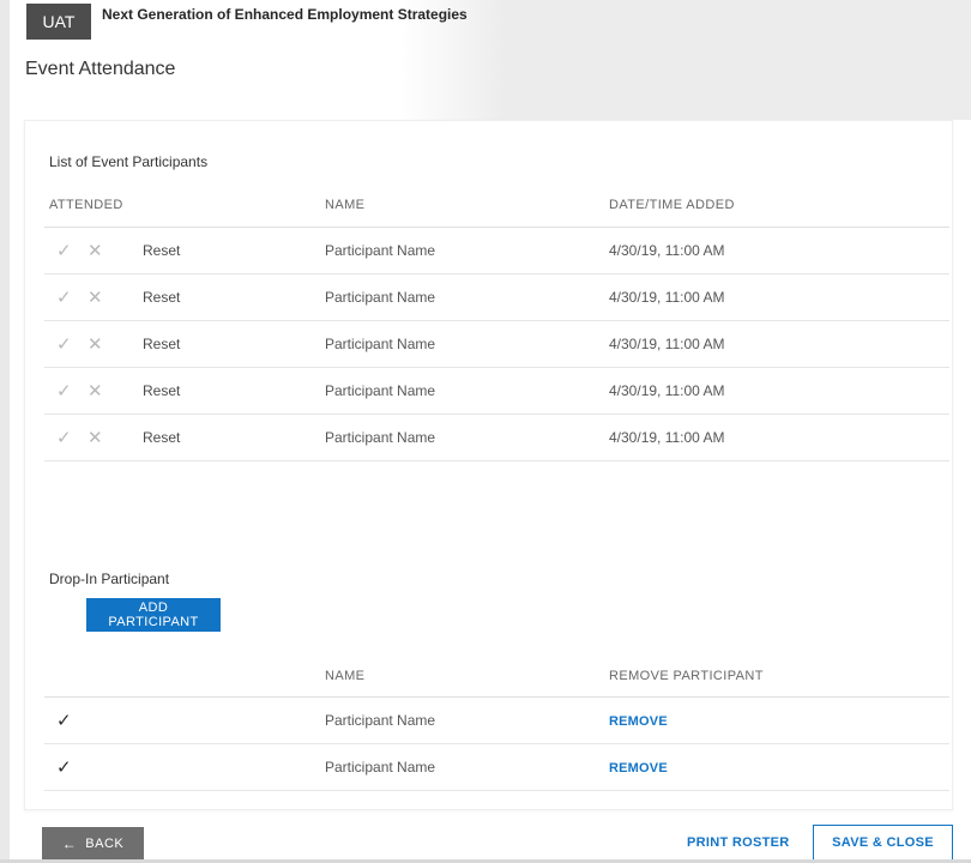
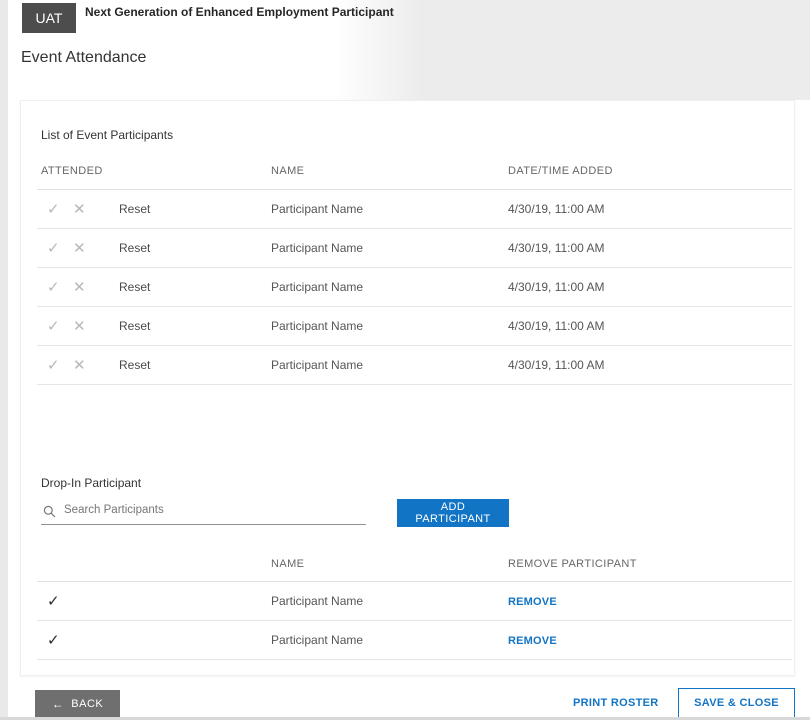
  UAT
- Next Generation of Enhanced Employment Strategies
+ Next Generation of Enhanced Employment Participant
  Event Attendance
  List of Event Participants
  ATTENDED
  NAME
  DATE/TIME ADDED
  ✓
  ✕
  Reset
  Participant Name
  4/30/19, 11:00 AM
  ✓
  ✕
  Reset
  Participant Name
  4/30/19, 11:00 AM
  ✓
  ✕
  Reset
  Participant Name
  4/30/19, 11:00 AM
  ✓
  ✕
  Reset
  Participant Name
  4/30/19, 11:00 AM
  ✓
  ✕
  Reset
  Participant Name
  4/30/19, 11:00 AM
  Drop-In Participant
+ Search Participants
  ADD PARTICIPANT
  NAME
  REMOVE PARTICIPANT
  ✓
  Participant Name
  REMOVE
  ✓
  Participant Name
  REMOVE
  ←
  BACK
  PRINT ROSTER
  SAVE & CLOSE
